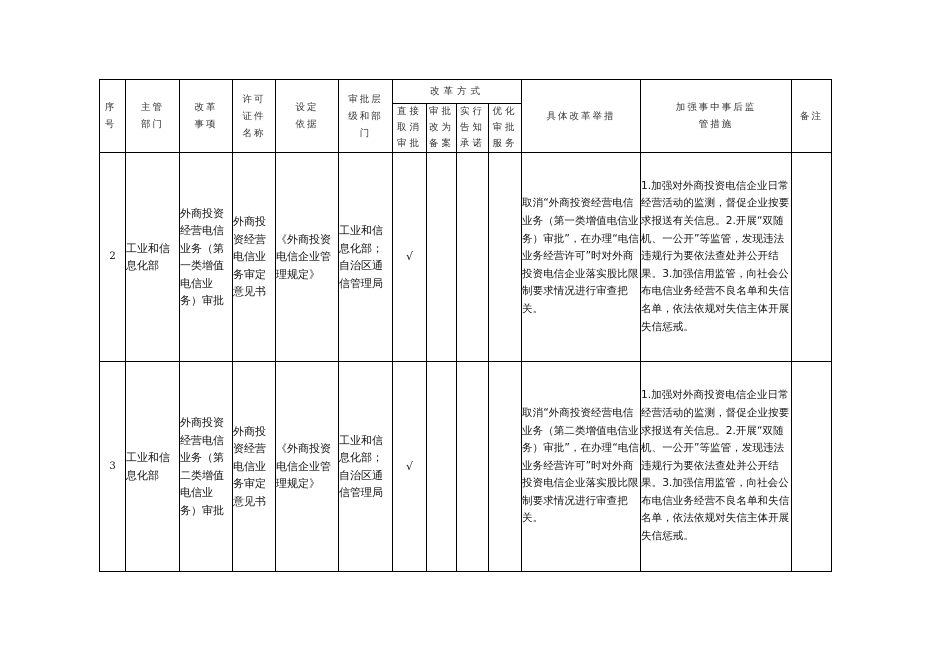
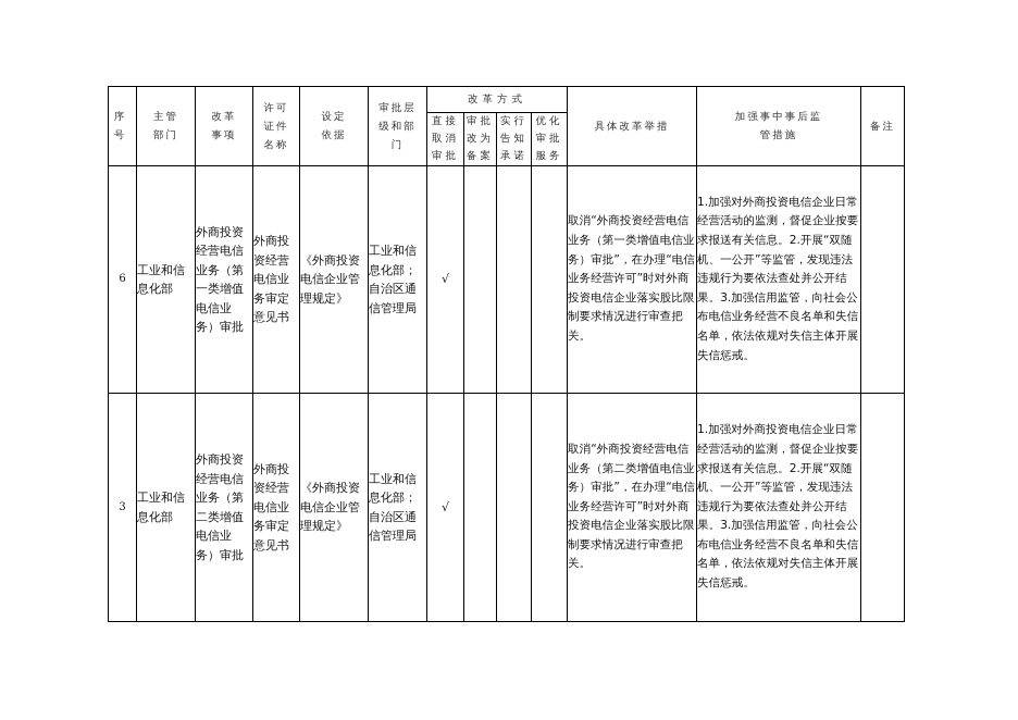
  序号	主管部门	改革事项	许可证件名称	设定依据	审批层级和部门	改革方式	具体改革举措	加强事中事后监管措施	备注
  直接取消审批	审批改为备案	实行告知承诺	优化审批服务
- 2	工业和信息化部	外商投资经营电信业务（第一类增值电信业务）审批	外商投资经营电信业务审定意见书	《外商投资电信企业管理规定》	工业和信息化部；自治区通信管理局	√				取消“外商投资经营电信业务（第一类增值电信业务）审批”，在办理“电信业务经营许可”时对外商投资电信企业落实股比限制要求情况进行审查把关。	1.加强对外商投资电信企业日常经营活动的监测，督促企业按要求报送有关信息。2.开展“双随机、一公开”等监管，发现违法违规行为要依法查处并公开结果。3.加强信用监管，向社会公布电信业务经营不良名单和失信名单，依法依规对失信主体开展失信惩戒。
+ 6	工业和信息化部	外商投资经营电信业务（第一类增值电信业务）审批	外商投资经营电信业务审定意见书	《外商投资电信企业管理规定》	工业和信息化部；自治区通信管理局	√				取消“外商投资经营电信业务（第一类增值电信业务）审批”，在办理“电信业务经营许可”时对外商投资电信企业落实股比限制要求情况进行审查把关。	1.加强对外商投资电信企业日常经营活动的监测，督促企业按要求报送有关信息。2.开展“双随机、一公开”等监管，发现违法违规行为要依法查处并公开结果。3.加强信用监管，向社会公布电信业务经营不良名单和失信名单，依法依规对失信主体开展失信惩戒。
  3	工业和信息化部	外商投资经营电信业务（第二类增值电信业务）审批	外商投资经营电信业务审定意见书	《外商投资电信企业管理规定》	工业和信息化部；自治区通信管理局	√				取消“外商投资经营电信业务（第二类增值电信业务）审批”，在办理“电信业务经营许可”时对外商投资电信企业落实股比限制要求情况进行审查把关。	1.加强对外商投资电信企业日常经营活动的监测，督促企业按要求报送有关信息。2.开展“双随机、一公开”等监管，发现违法违规行为要依法查处并公开结果。3.加强信用监管，向社会公布电信业务经营不良名单和失信名单，依法依规对失信主体开展失信惩戒。
